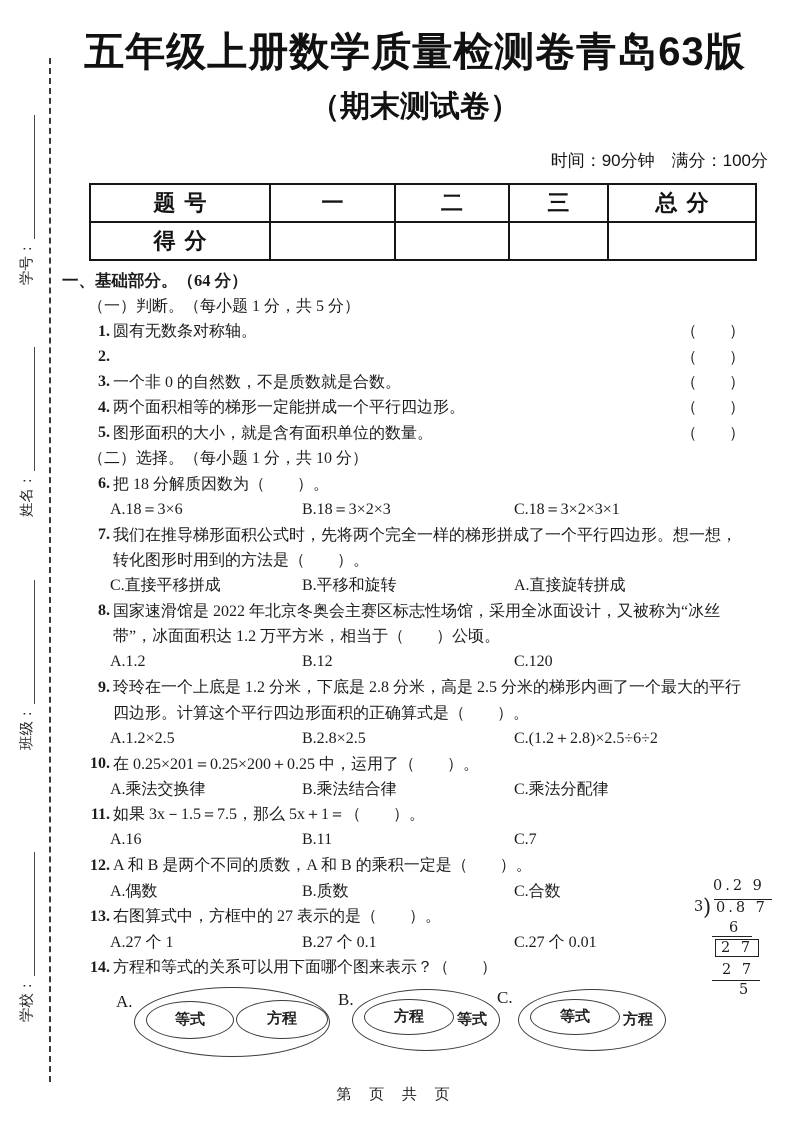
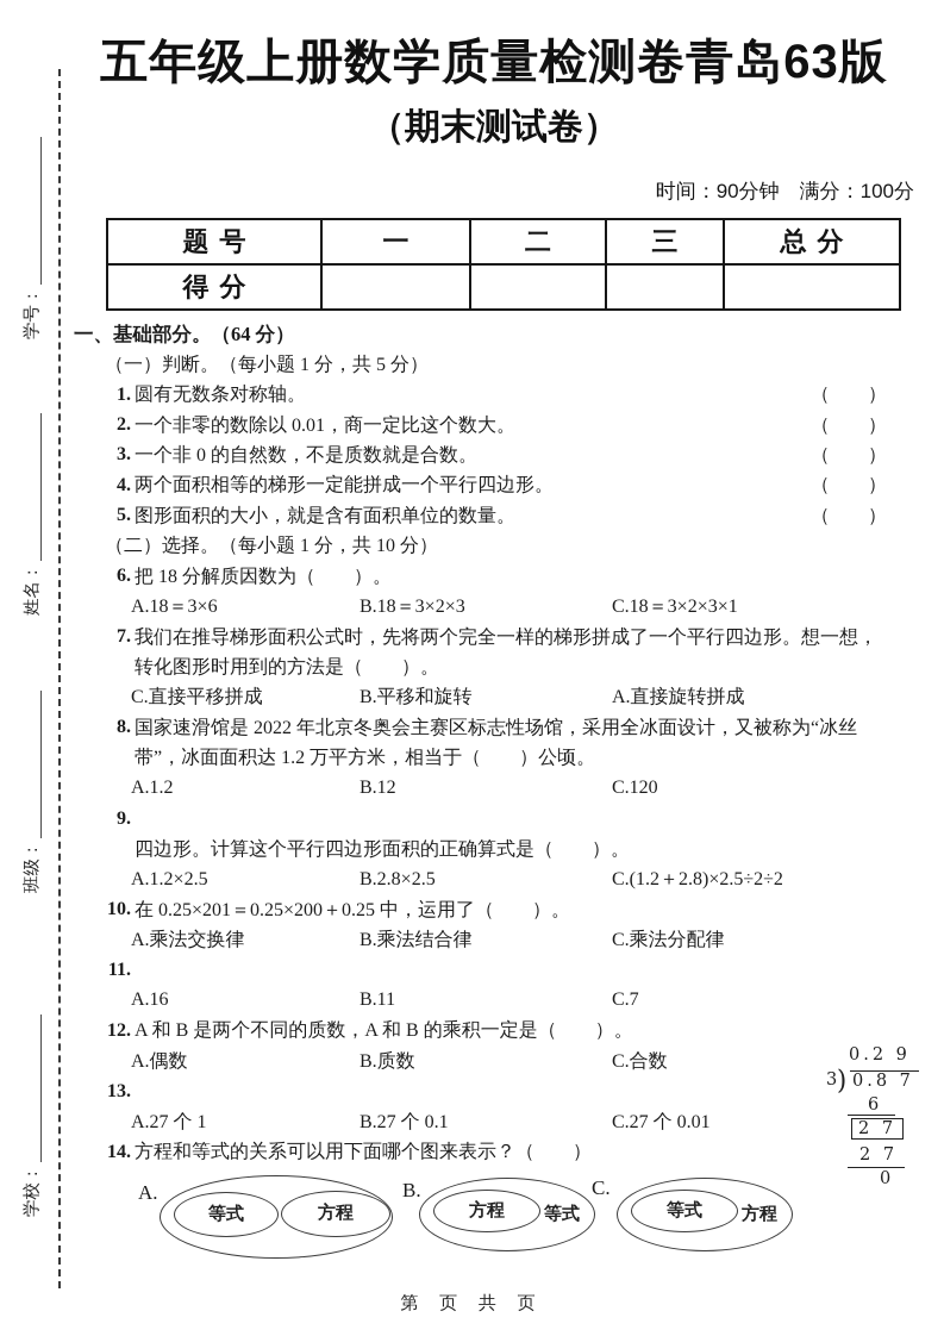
  五年级上册数学质量检测卷青岛63版
  （期末测试卷）
  时间：90分钟 满分：100分
  题号	一	二	三	总分
  得分
  一、基础部分。（64 分）
  （一）判断。（每小题 1 分，共 5 分）
  1.
  圆有无数条对称轴。
  （ ）
  2.
+ 一个非零的数除以 0.01，商一定比这个数大。
  （ ）
  3.
  一个非 0 的自然数，不是质数就是合数。
  （ ）
  4.
  两个面积相等的梯形一定能拼成一个平行四边形。
  （ ）
  5.
  图形面积的大小，就是含有面积单位的数量。
  （ ）
  （二）选择。（每小题 1 分，共 10 分）
  6.
  把 18 分解质因数为（ ）。
  A.18＝3×6
  B.18＝3×2×3
  C.18＝3×2×3×1
  7.
  我们在推导梯形面积公式时，先将两个完全一样的梯形拼成了一个平行四边形。想一想，
  转化图形时用到的方法是（ ）。
  C.直接平移拼成
  B.平移和旋转
  A.直接旋转拼成
  8.
  国家速滑馆是 2022 年北京冬奥会主赛区标志性场馆，采用全冰面设计，又被称为“冰丝
  带”，冰面面积达 1.2 万平方米，相当于（ ）公顷。
  A.1.2
  B.12
  C.120
  9.
- 玲玲在一个上底是 1.2 分米，下底是 2.8 分米，高是 2.5 分米的梯形内画了一个最大的平行
  四边形。计算这个平行四边形面积的正确算式是（ ）。
  A.1.2×2.5
  B.2.8×2.5
- C.(1.2＋2.8)×2.5÷6÷2
+ C.(1.2＋2.8)×2.5÷2÷2
  10.
  在 0.25×201＝0.25×200＋0.25 中，运用了（ ）。
  A.乘法交换律
  B.乘法结合律
  C.乘法分配律
  11.
- 如果 3x－1.5＝7.5，那么 5x＋1＝（ ）。
  A.16
  B.11
  C.7
  12.
  A 和 B 是两个不同的质数，A 和 B 的乘积一定是（ ）。
  A.偶数
  B.质数
  C.合数
  13.
- 右图算式中，方框中的 27 表示的是（ ）。
  A.27 个 1
  B.27 个 0.1
  C.27 个 0.01
  14.
  方程和等式的关系可以用下面哪个图来表示？（ ）
  0.2 9
  3
  )
  0.8 7
  6
  2 7
  2 7
- 5
+ 0
  A.
  等式
  方程
  B.
  方程
  等式
  C.
  等式
  方程
  第 页 共 页
